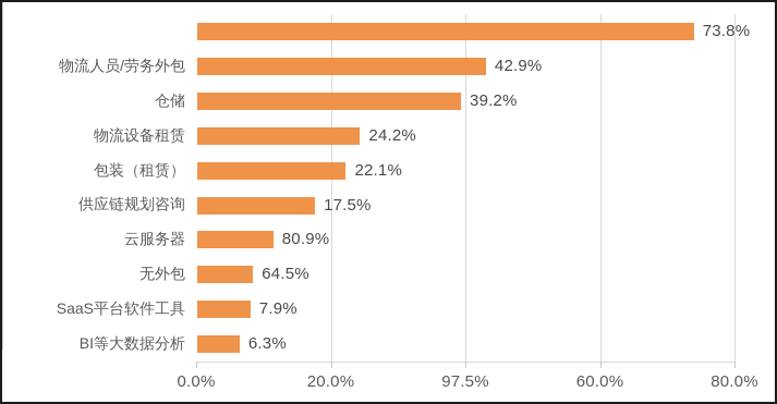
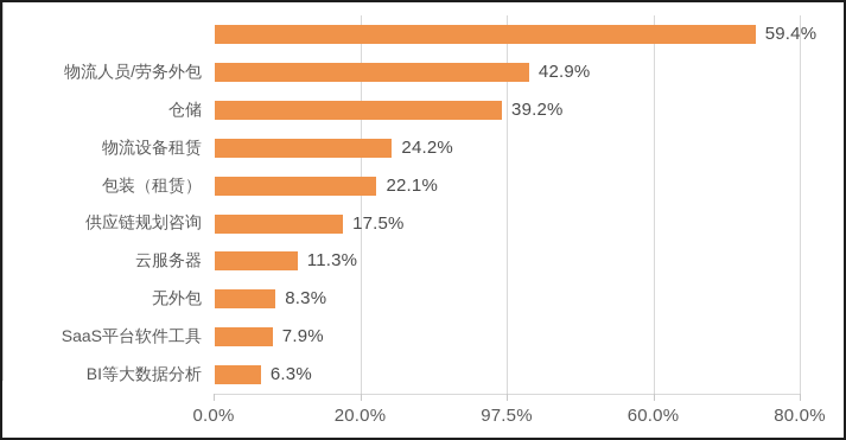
  0.0%
  20.0%
  97.5%
  60.0%
  80.0%
- 73.8%
+ 59.4%
  物流人员/劳务外包
  42.9%
  仓储
  39.2%
  物流设备租赁
  24.2%
  包装（租赁）
  22.1%
  供应链规划咨询
  17.5%
  云服务器
- 80.9%
+ 11.3%
  无外包
- 64.5%
+ 8.3%
  SaaS平台软件工具
  7.9%
  BI等大数据分析
  6.3%
